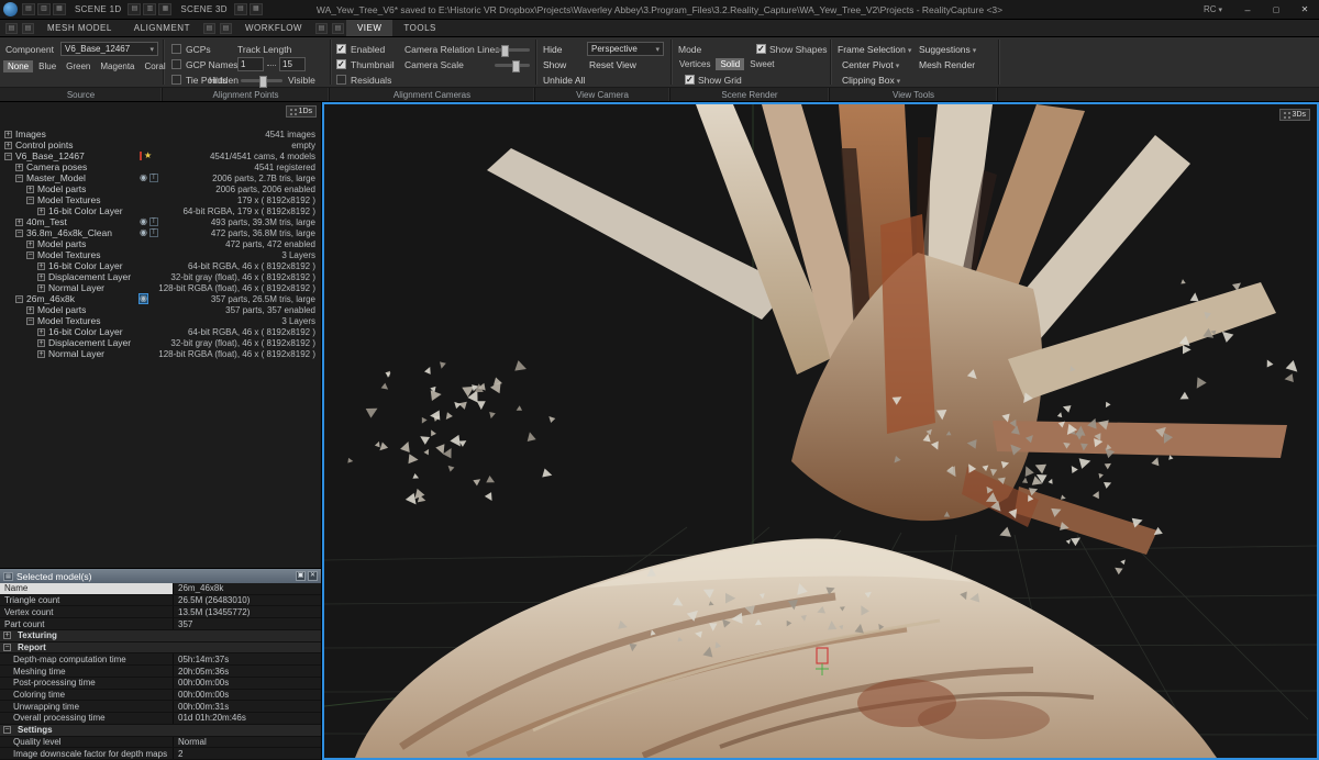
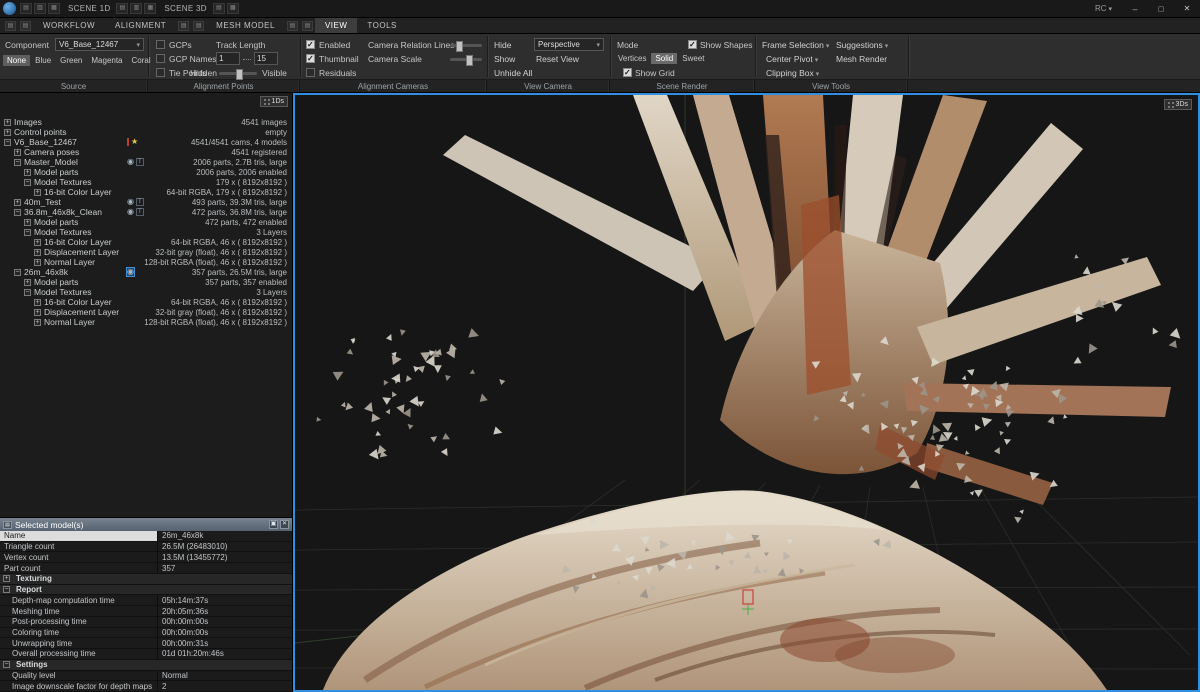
  SCENE 1D
  SCENE 3D
- WA_Yew_Tree_V6* saved to E:\Historic VR Dropbox\Projects\Waverley Abbey\3.Program_Files\3.2.Reality_Capture\WA_Yew_Tree_V2\Projects - RealityCapture <3>
  RC
- MESH MODEL
+ WORKFLOW
  ALIGNMENT
- WORKFLOW
+ MESH MODEL
  VIEW
  TOOLS
  Component
  V6_Base_12467
  None
  Blue
  Green
  Magenta
  Coral
  GCPs
  GCP Names
  Tie Points
  Track Length
  1
  15
  Hidden
  Visible
  Enabled
  Camera Relation Line
  Thumbnail
  Camera Scale
  Residuals
  Hide
  Show
  Unhide All
  Perspective
  Reset View
  Mode
  Show Shapes
  Vertices
  Solid
  Sweet
  Show Grid
  Frame Selection
  Suggestions
  Center Pivot
  Mesh Render
  Clipping Box
  Source
  Alignment Points
  Alignment Cameras
  View Camera
  Scene Render
  View Tools
  Images
  4541 images
  Control points
  empty
  V6_Base_12467
  ★
  4541/4541 cams, 4 models
  Camera poses
  4541 registered
  Master_Model
  ◉
  2006 parts, 2.7B tris, large
  Model parts
  2006 parts, 2006 enabled
  Model Textures
  179 x ( 8192x8192 )
  16-bit Color Layer
  64-bit RGBA, 179 x ( 8192x8192 )
  40m_Test
  ◉
  493 parts, 39.3M tris, large
  36.8m_46x8k_Clean
  ◉
  472 parts, 36.8M tris, large
  Model parts
  472 parts, 472 enabled
  Model Textures
  3 Layers
  16-bit Color Layer
  64-bit RGBA, 46 x ( 8192x8192 )
  Displacement Layer
  32-bit gray (float), 46 x ( 8192x8192 )
  Normal Layer
  128-bit RGBA (float), 46 x ( 8192x8192 )
  26m_46x8k
  ◉
  357 parts, 26.5M tris, large
  Model parts
  357 parts, 357 enabled
  Model Textures
  3 Layers
  16-bit Color Layer
  64-bit RGBA, 46 x ( 8192x8192 )
  Displacement Layer
  32-bit gray (float), 46 x ( 8192x8192 )
  Normal Layer
  128-bit RGBA (float), 46 x ( 8192x8192 )
  Selected model(s)
  Name
  26m_46x8k
  Triangle count
  26.5M (26483010)
  Vertex count
  13.5M (13455772)
  Part count
  357
  Texturing
  Report
  Depth-map computation time
  05h:14m:37s
  Meshing time
  20h:05m:36s
  Post-processing time
  00h:00m:00s
  Coloring time
  00h:00m:00s
  Unwrapping time
  00h:00m:31s
  Overall processing time
  01d 01h:20m:46s
  Settings
  Quality level
  Normal
  Image downscale factor for depth maps
  2
